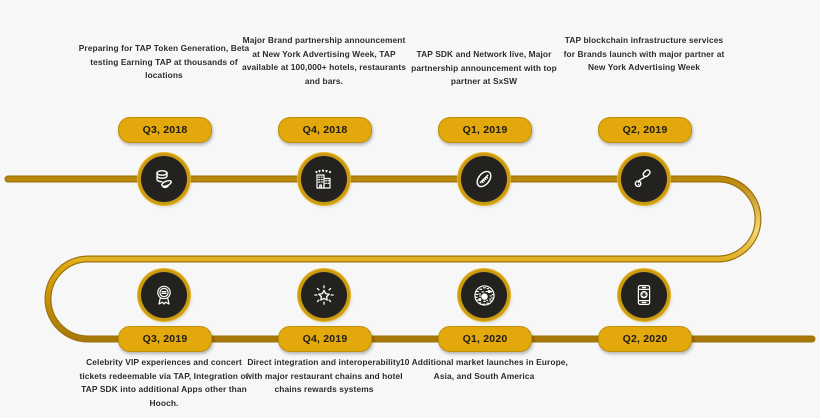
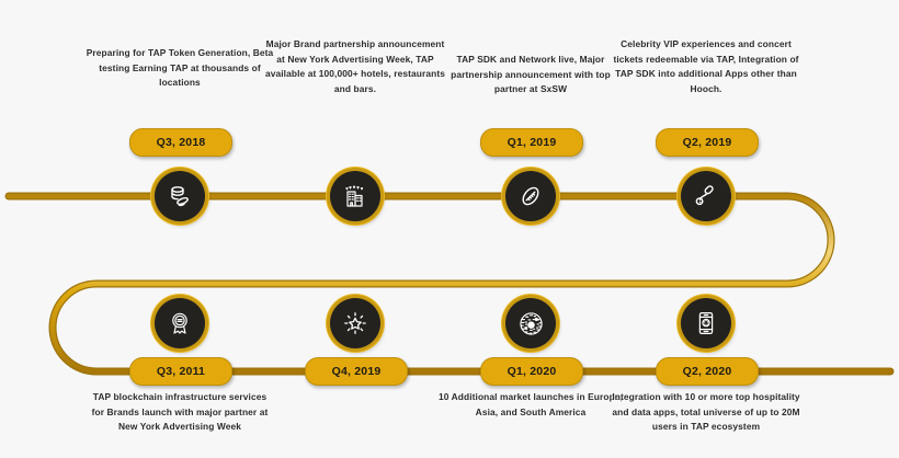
  Preparing for TAP Token Generation, Beta testing Earning TAP at thousands of locations
  Major Brand partnership announcement at New York Advertising Week, TAP available at 100,000+ hotels, restaurants and bars.
  TAP SDK and Network live, Major partnership announcement with top partner at SxSW
- TAP blockchain infrastructure services for Brands launch with major partner at New York Advertising Week
+ Celebrity VIP experiences and concert tickets redeemable via TAP, Integration of TAP SDK into additional Apps other than Hooch.
  Q3, 2018
- Q4, 2018
  Q1, 2019
  Q2, 2019
- Q3, 2019
+ Q3, 2011
  Q4, 2019
  Q1, 2020
  Q2, 2020
- Celebrity VIP experiences and concert tickets redeemable via TAP, Integration of TAP SDK into additional Apps other than Hooch.
+ TAP blockchain infrastructure services for Brands launch with major partner at New York Advertising Week
- Direct integration and interoperability with major restaurant chains and hotel chains rewards systems
  10 Additional market launches in Europe, Asia, and South America
+ Integration with 10 or more top hospitality and data apps, total universe of up to 20M users in TAP ecosystem
